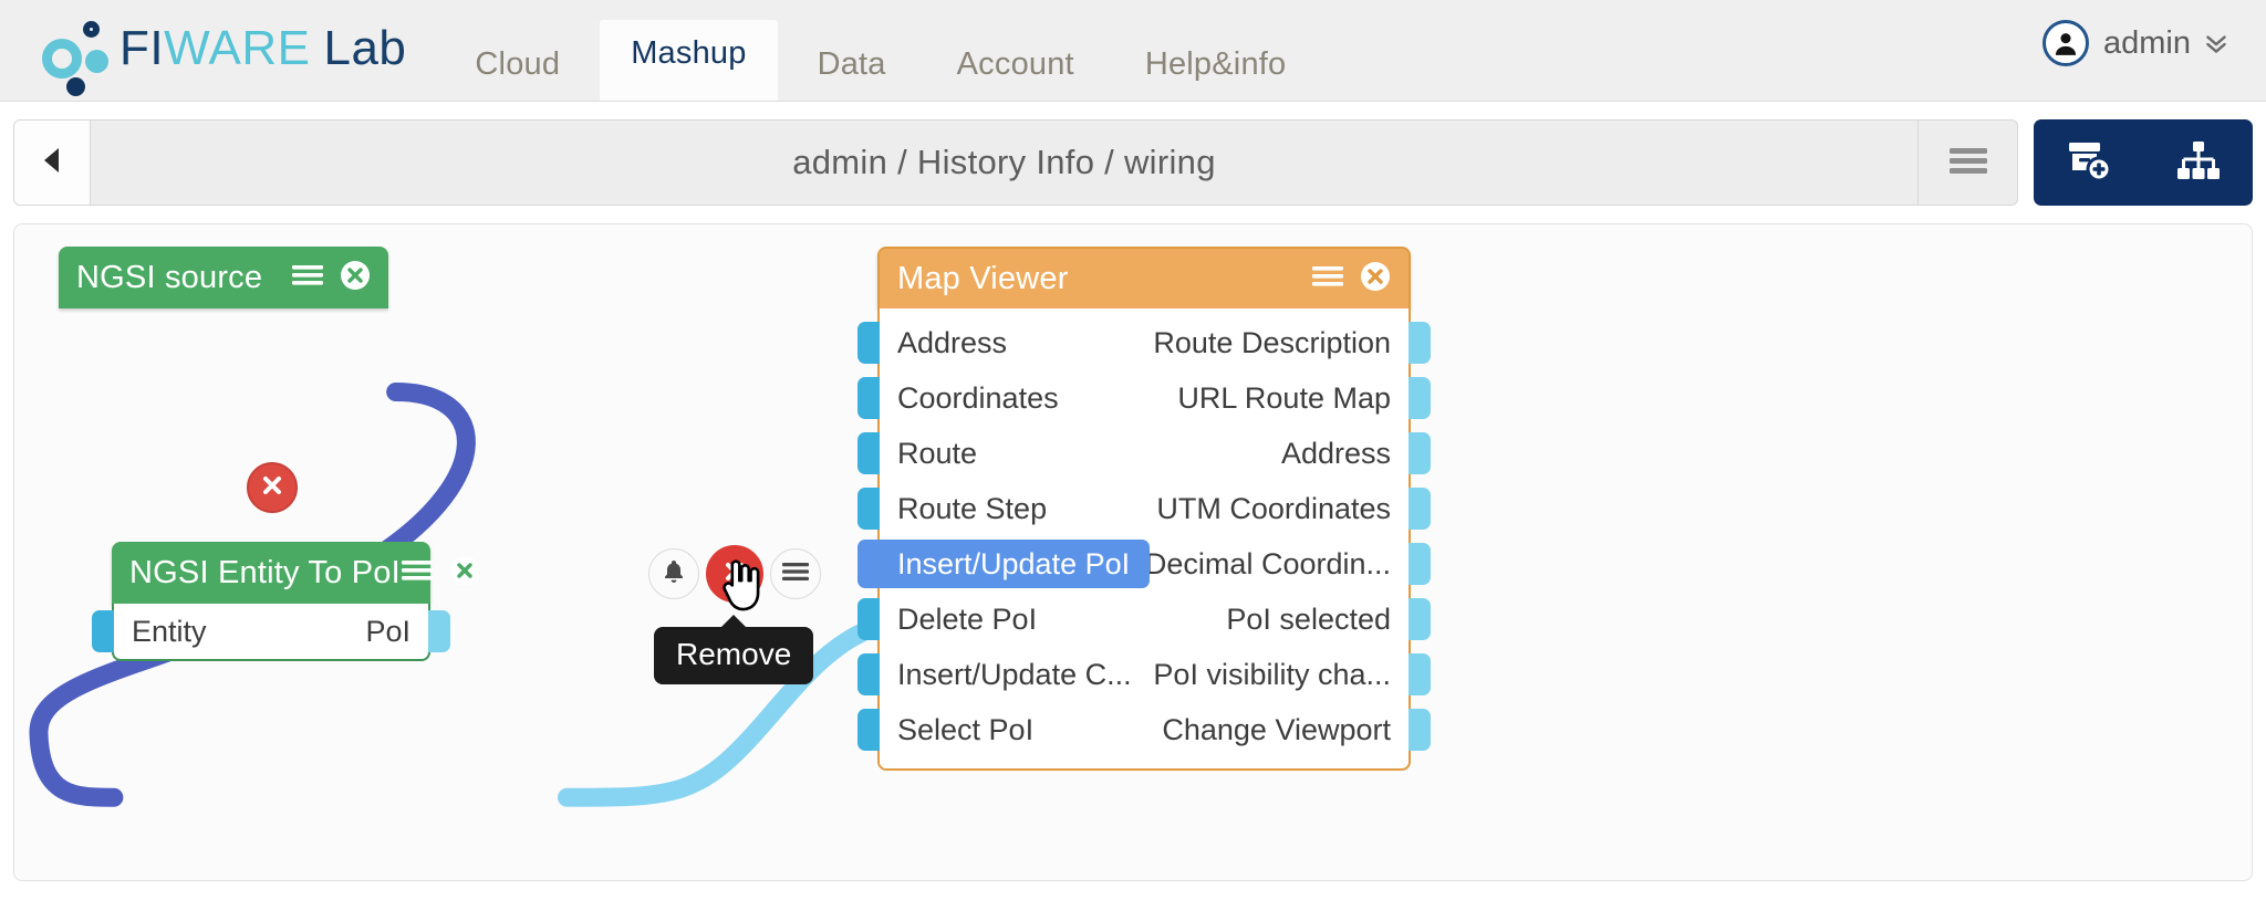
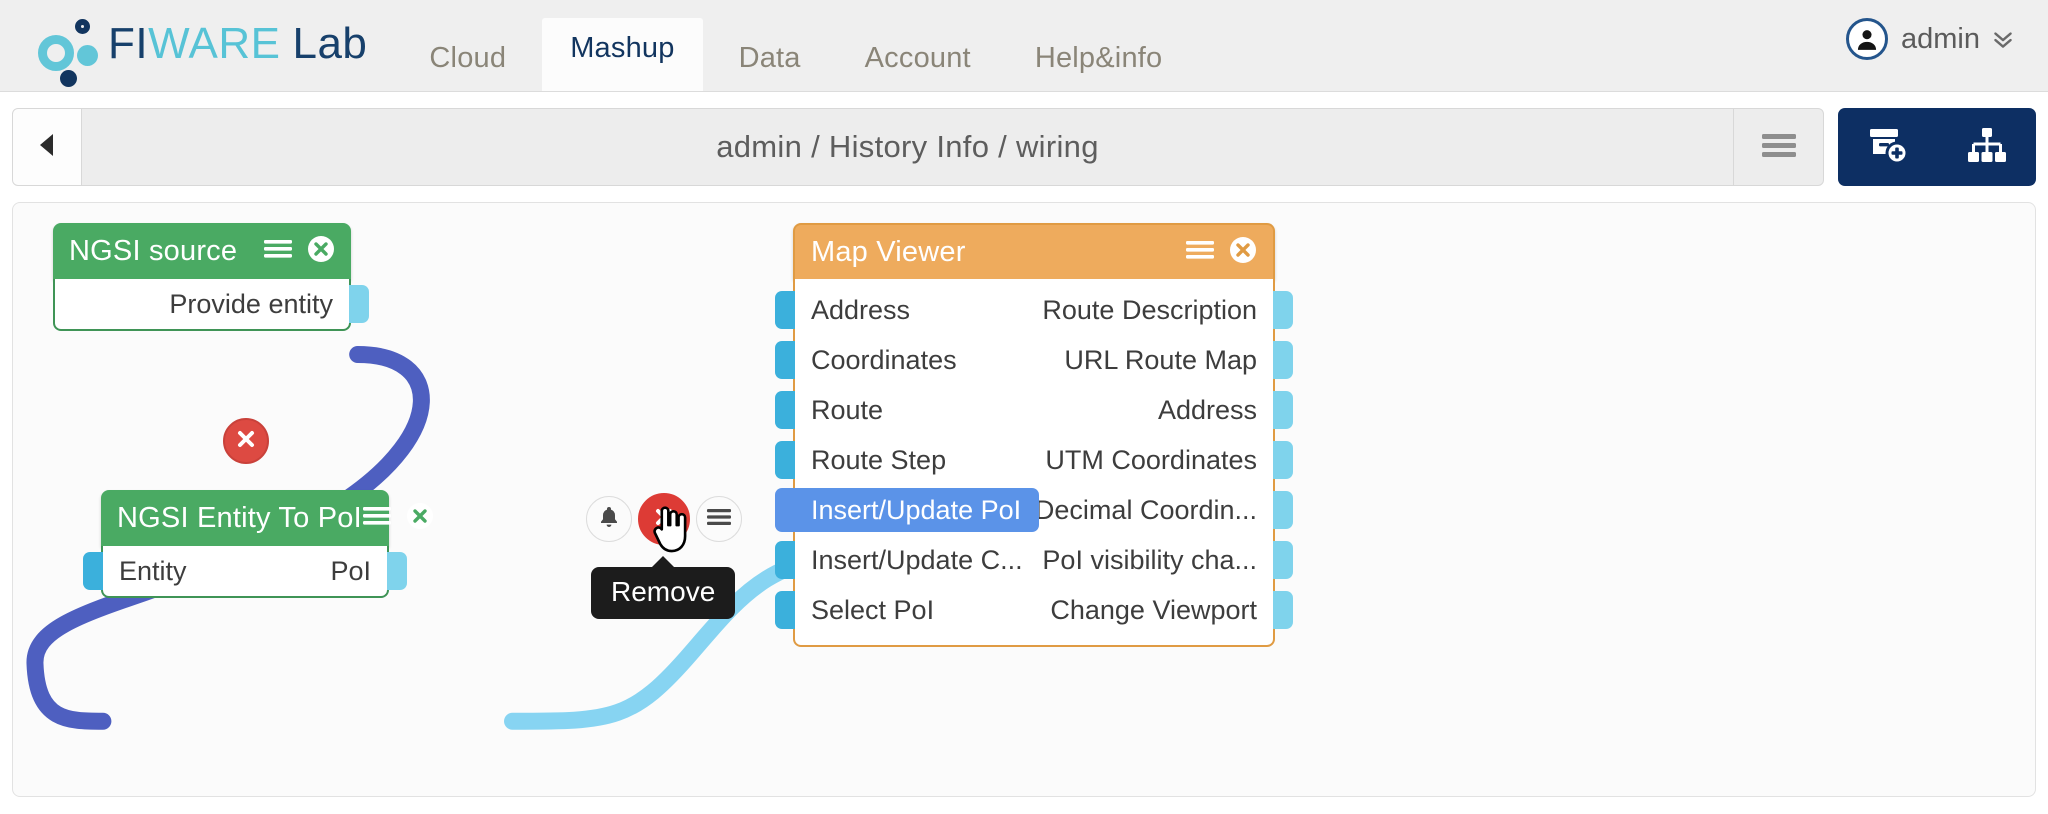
  FIWARE Lab
  Cloud
  Mashup
  Data
  Account
  Help&info
  admin
  admin / History Info / wiring
  NGSI source
+ Provide entity
  NGSI Entity To PoI
  Entity
  PoI
  Remove
  Map Viewer
  Address
  Route Description
  Coordinates
  URL Route Map
  Route
  Address
  Route Step
  UTM Coordinates
  Insert/Update PoI
  Decimal Coordin...
- Delete PoI
- PoI selected
  Insert/Update C...
  PoI visibility cha...
  Select PoI
  Change Viewport
